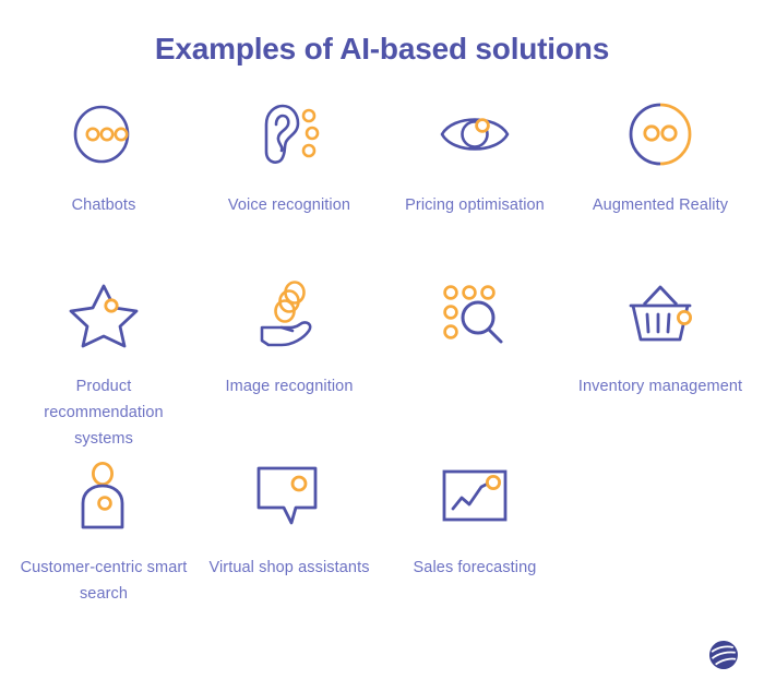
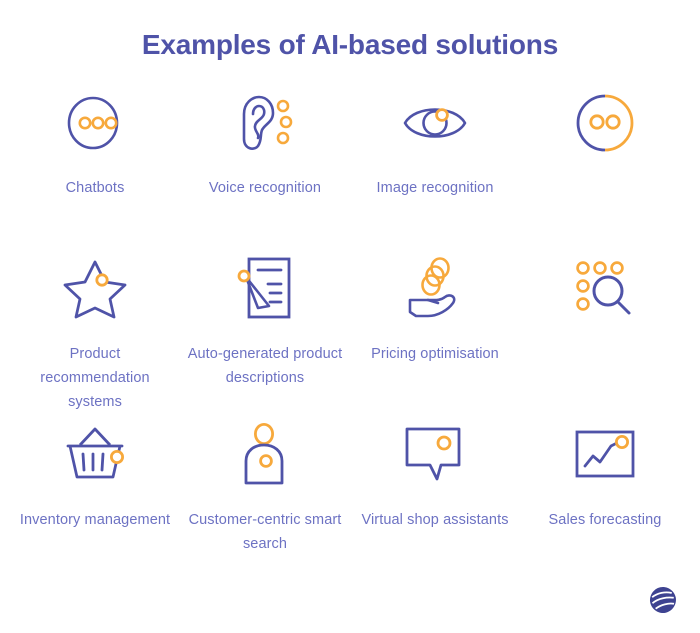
  Examples of AI-based solutions
  Chatbots
  Voice recognition
- Pricing optimisation
+ Image recognition
- Augmented Reality
  Product recommendation systems
+ Auto-generated product descriptions
- Image recognition
+ Pricing optimisation
  Inventory management
  Customer-centric smart search
  Virtual shop assistants
  Sales forecasting
